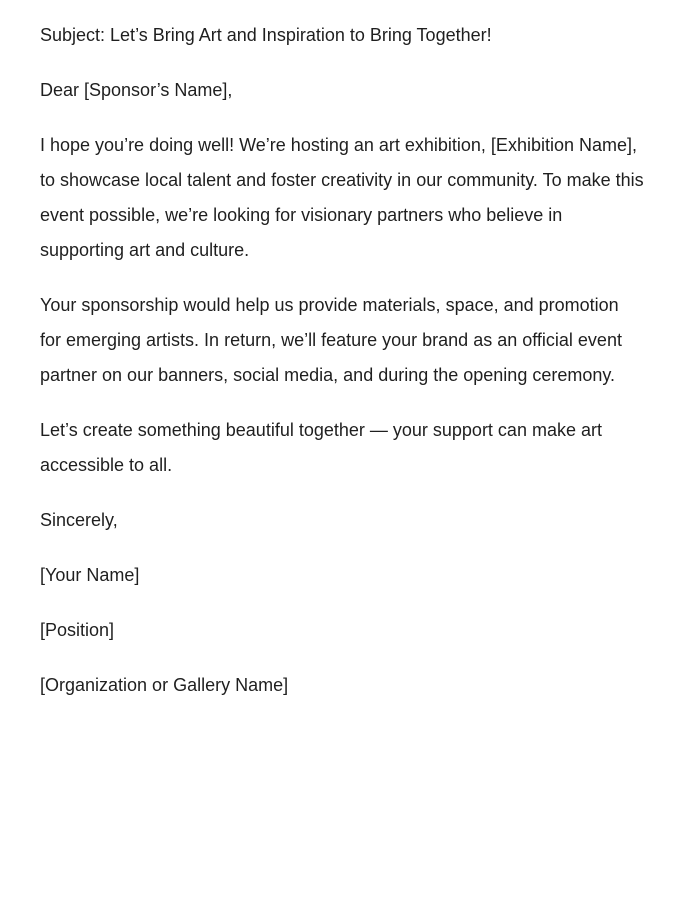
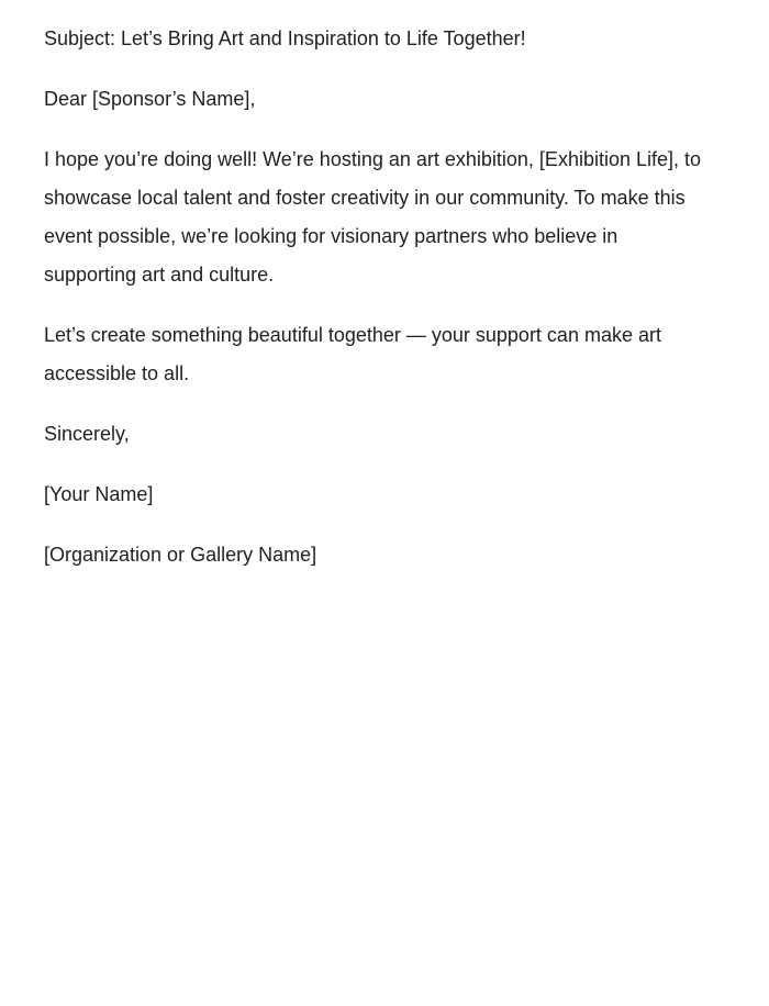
- Subject: Let’s Bring Art and Inspiration to Bring Together!
+ Subject: Let’s Bring Art and Inspiration to Life Together!
  Dear [Sponsor’s Name],
- I hope you’re doing well! We’re hosting an art exhibition, [Exhibition Name], to showcase local talent and foster creativity in our community. To make this event possible, we’re looking for visionary partners who believe in supporting art and culture.
+ I hope you’re doing well! We’re hosting an art exhibition, [Exhibition Life], to showcase local talent and foster creativity in our community. To make this event possible, we’re looking for visionary partners who believe in supporting art and culture.
- Your sponsorship would help us provide materials, space, and promotion for emerging artists. In return, we’ll feature your brand as an official event partner on our banners, social media, and during the opening ceremony.
  Let’s create something beautiful together — your support can make art accessible to all.
  Sincerely,
  [Your Name]
- [Position]
  [Organization or Gallery Name]
